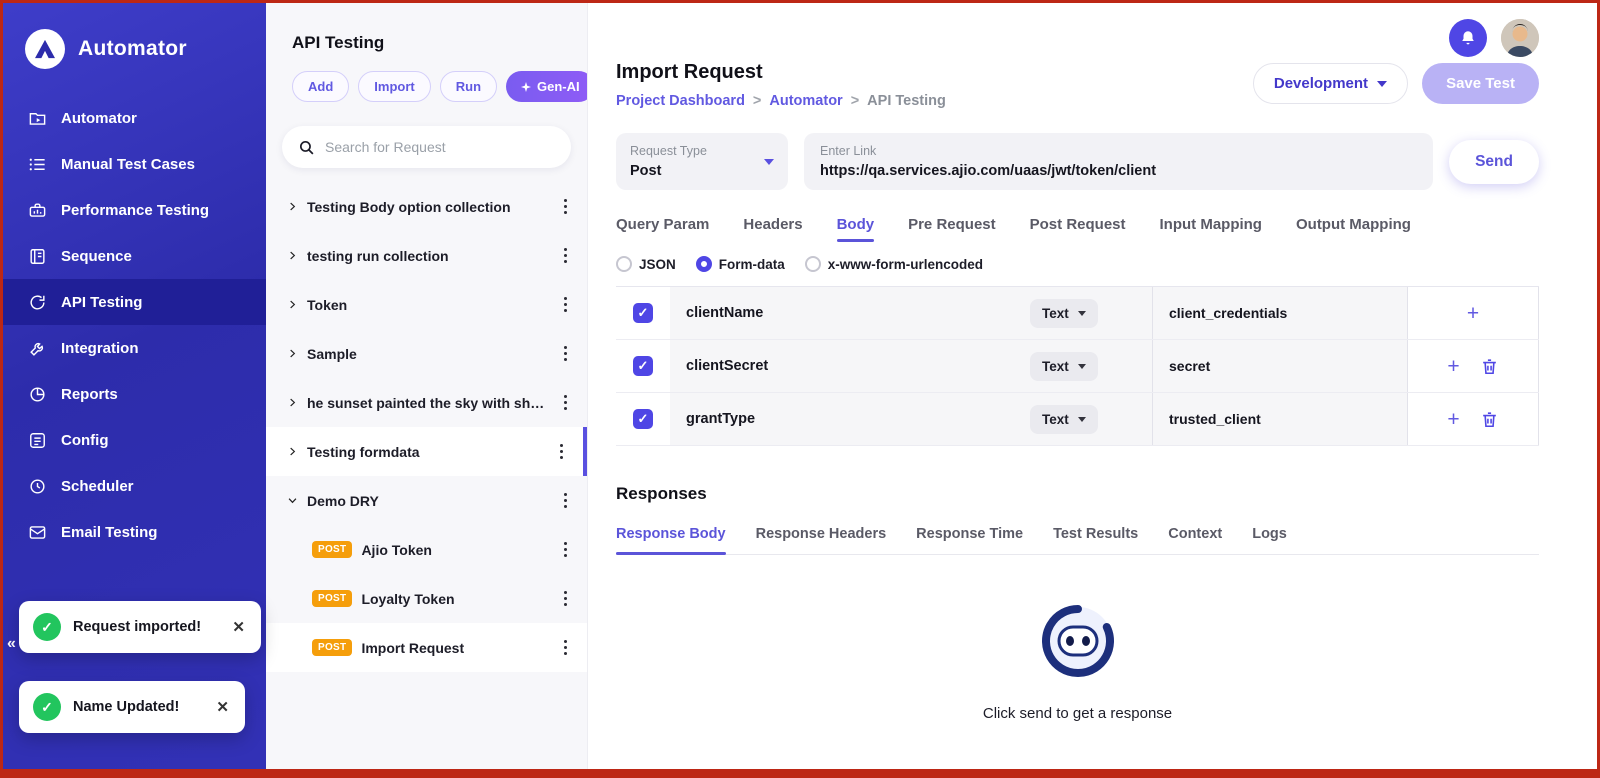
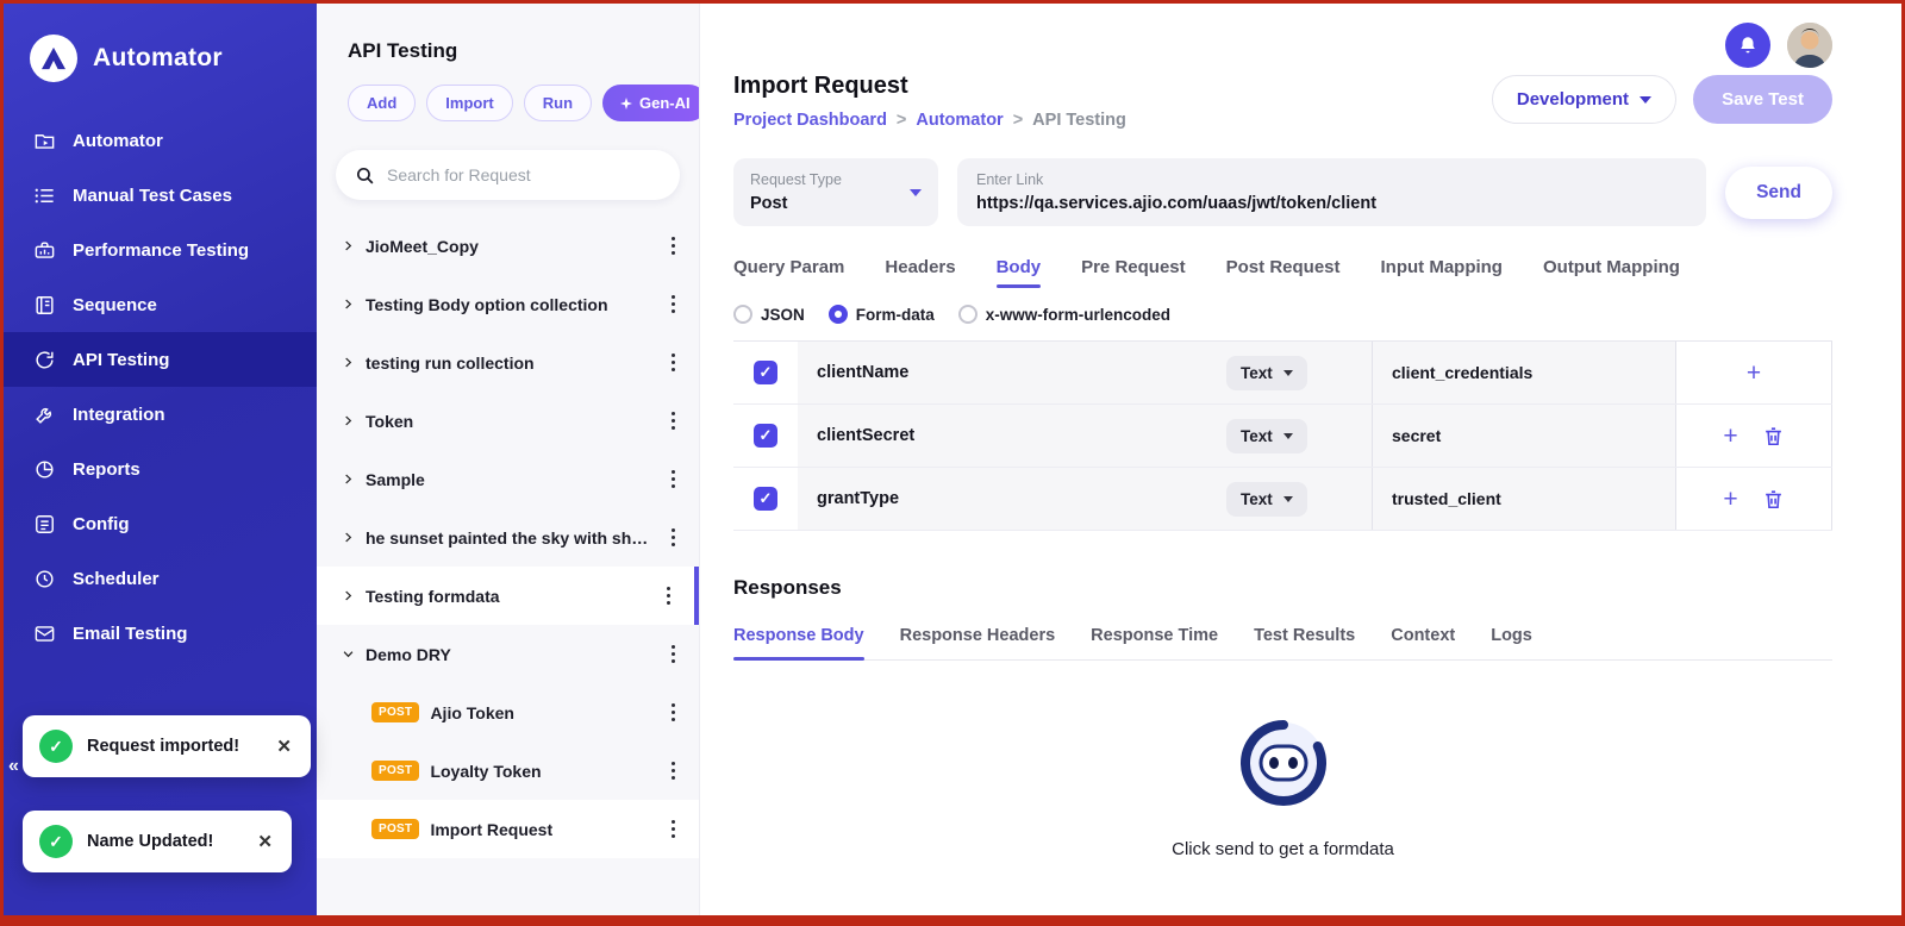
  Automator
  Automator
  Manual Test Cases
  Performance Testing
  Sequence
  API Testing
  Integration
  Reports
  Config
  Scheduler
  Email Testing
  «
  ✓
  Request imported!
  ✕
  ✓
  Name Updated!
  ✕
  API Testing
  Add
  Import
  Run
  Gen-AI
  Search for Request
+ JioMeet_Copy
  Testing Body option collection
  testing run collection
  Token
  Sample
  he sunset painted the sky with shad
  Testing formdata
  Demo DRY
  POST
  Ajio Token
  POST
  Loyalty Token
  POST
  Import Request
  Import Request
  Project Dashboard
  >
  Automator
  >
  API Testing
  Development
  Save Test
  Request Type
  Post
  Enter Link
  https://qa.services.ajio.com/uaas/jwt/token/client
  Send
  Query Param
  Headers
  Body
  Pre Request
  Post Request
  Input Mapping
  Output Mapping
  JSON
  Form-data
  x-www-form-urlencoded
  ✓
  clientName
  Text
  client_credentials
  +
  ✓
  clientSecret
  Text
  secret
  +
  ✓
  grantType
  Text
  trusted_client
  +
  Responses
  Response Body
  Response Headers
  Response Time
  Test Results
  Context
  Logs
- Click send to get a response
+ Click send to get a formdata
